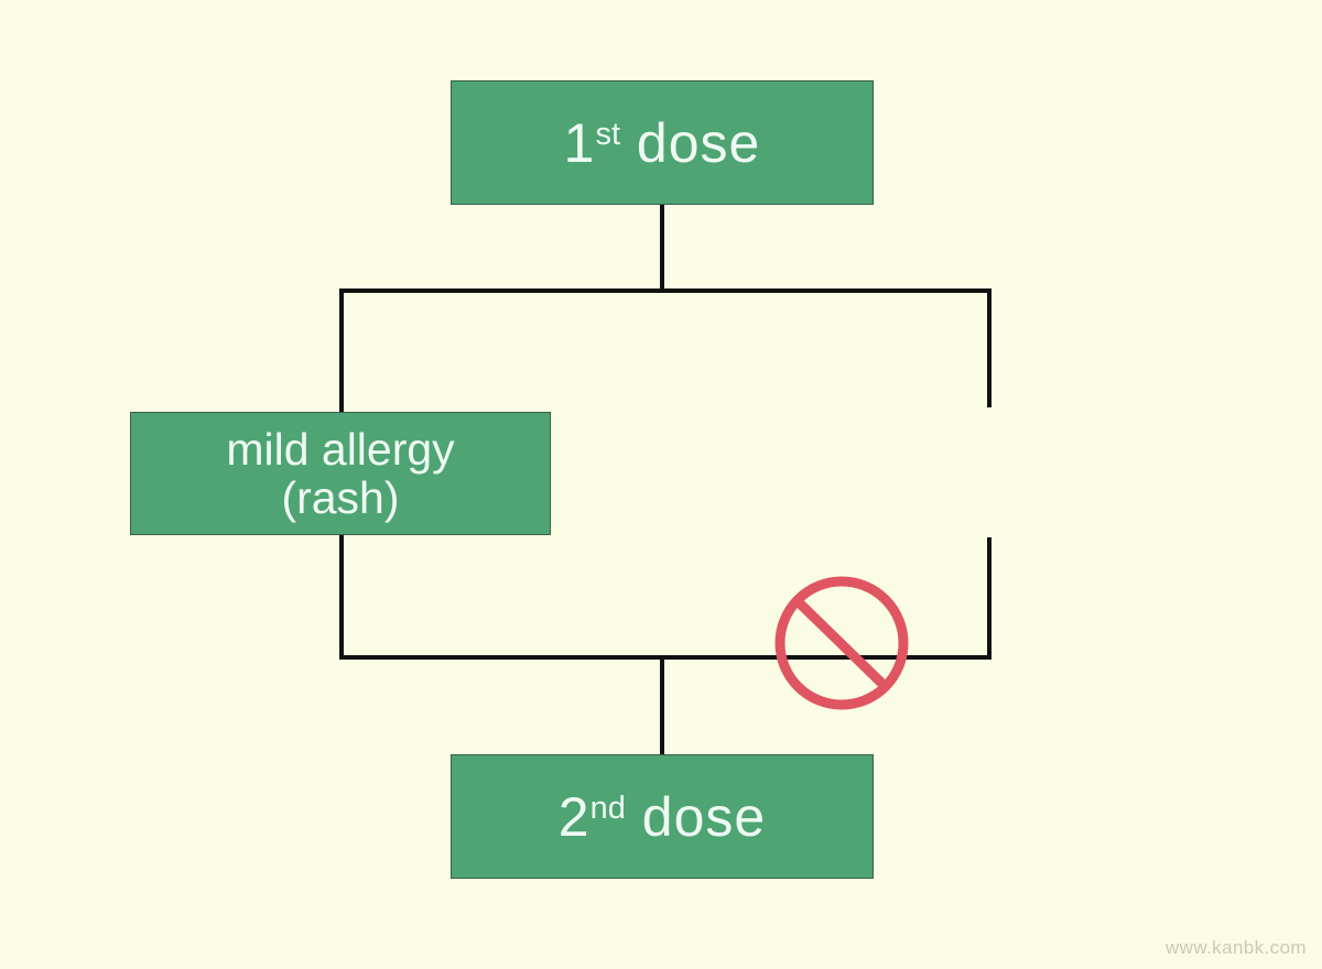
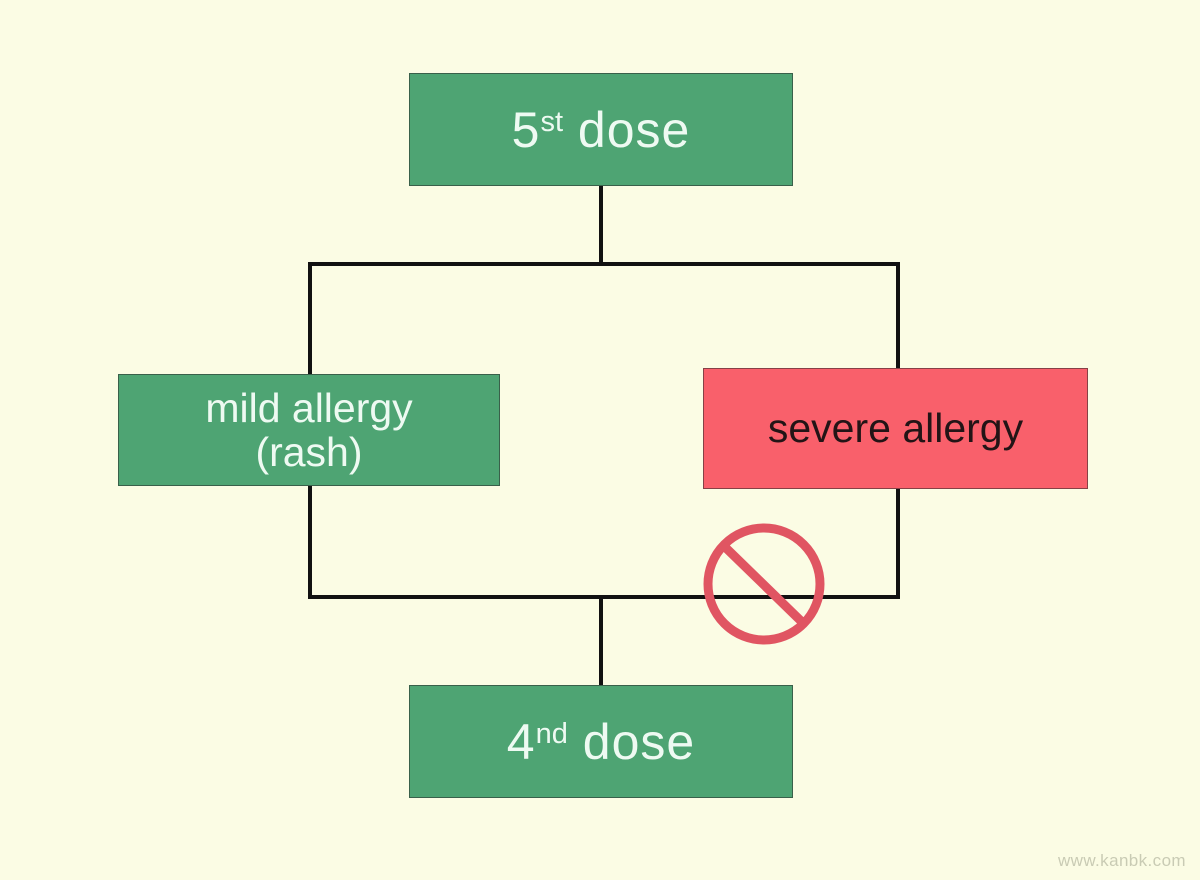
- 1st dose
+ 5st dose
  mild allergy
  (rash)
+ severe allergy
- 2nd dose
+ 4nd dose
  www.kanbk.com
